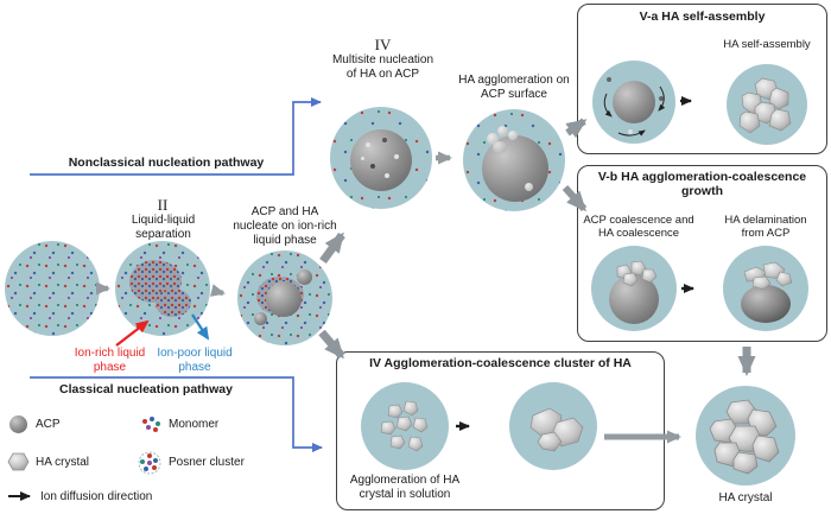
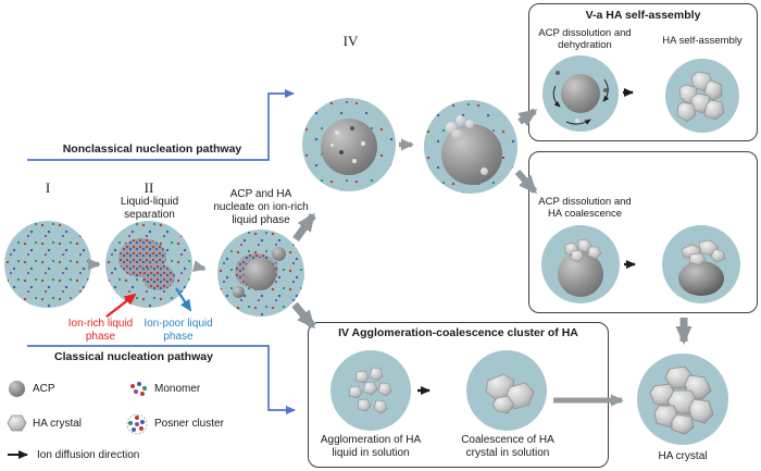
  Nonclassical nucleation pathway
  Classical nucleation pathway
+ I
  II
  Liquid-liquid separation
  ACP and HA nucleate on ion-rich liquid phase
  IV
- Multisite nucleation of HA on ACP
- HA agglomeration on ACP surface
  Ion-rich liquid phase
  Ion-poor liquid phase
  V-a HA self-assembly
+ ACP dissolution and dehydration
  HA self-assembly
- V-b HA agglomeration-coalescence growth
- ACP coalescence and HA coalescence
+ ACP dissolution and HA coalescence
- HA delamination from ACP
  IV Agglomeration-coalescence cluster of HA
- Agglomeration of HA crystal in solution
+ Agglomeration of HA liquid in solution
+ Coalescence of HA crystal in solution
  HA crystal
  ACP
  Monomer
  HA crystal
  Posner cluster
  Ion diffusion direction
